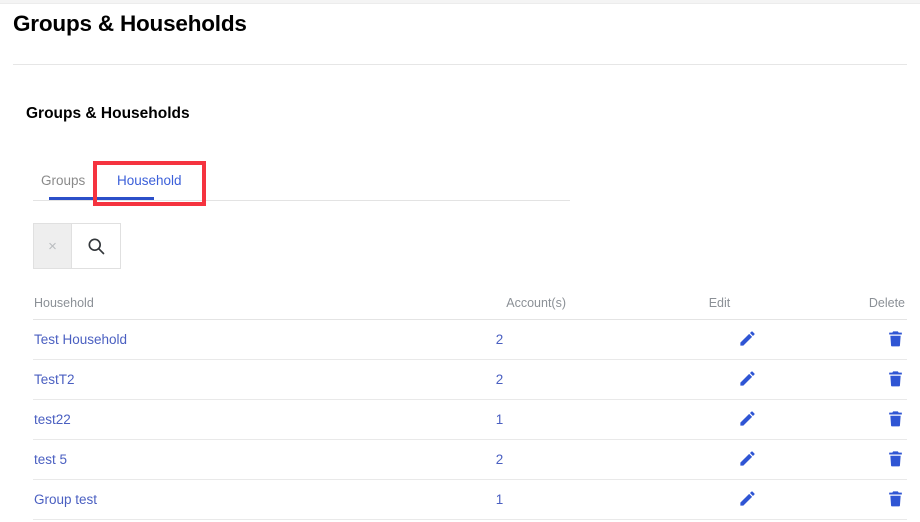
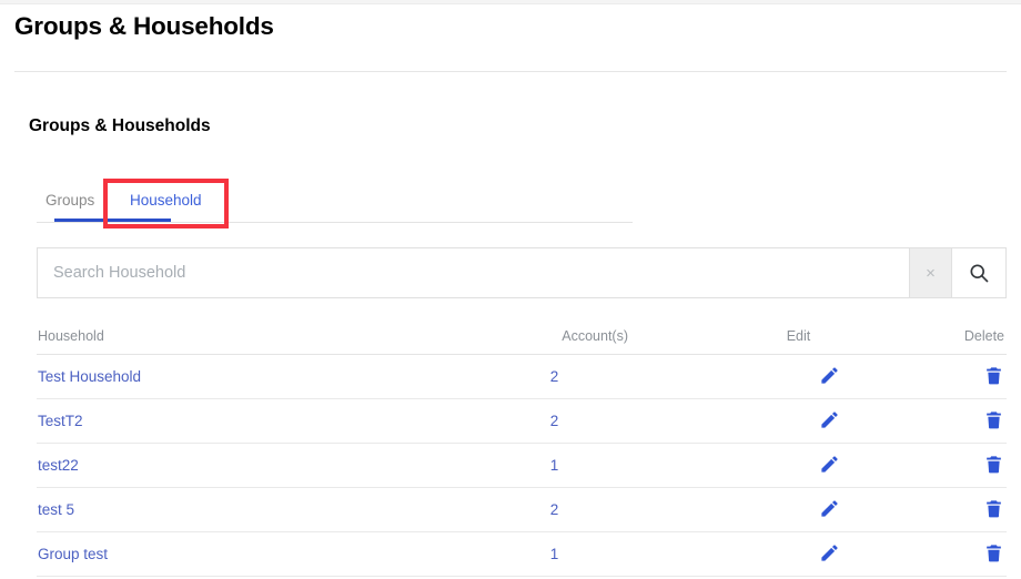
  Groups & Households
  Groups & Households
  Groups
  Household
+ Search Household
  ×
  Household
  Account(s)
  Edit
  Delete
  Test Household
  2
  TestT2
  2
  test22
  1
  test 5
  2
  Group test
  1
